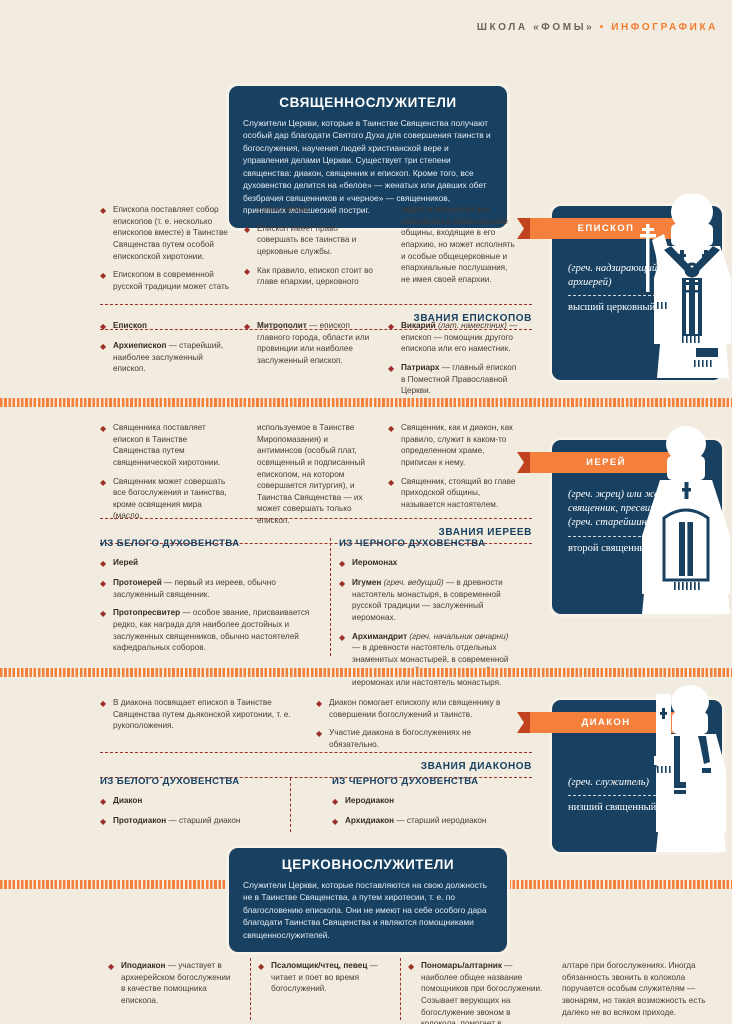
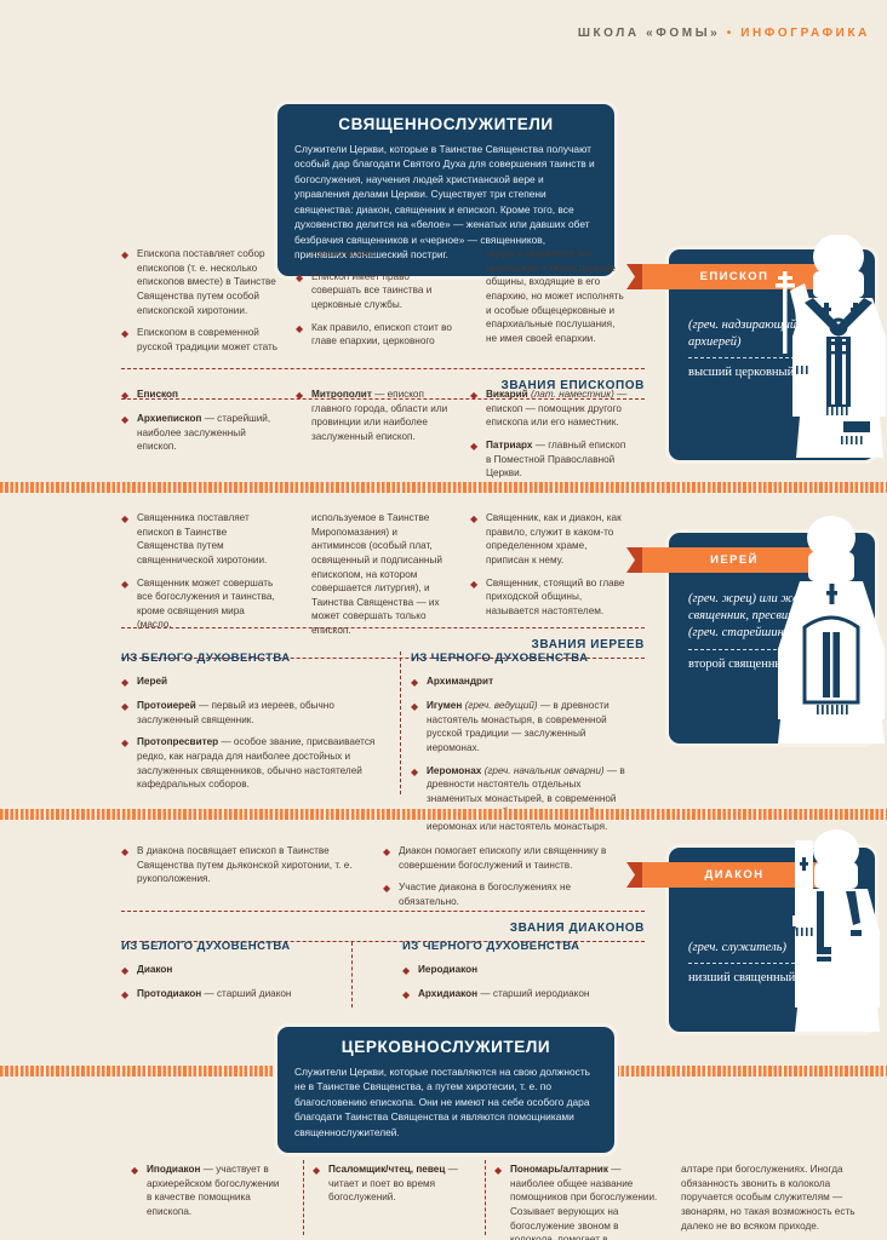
  ШКОЛА «ФОМЫ» • ИНФОГРАФИКА
  СВЯЩЕННОСЛУЖИТЕЛИ
  Служители Церкви, которые в Таинстве Священства получают особый дар благодати Святого Духа для совершения таинств и богослужения, научения людей христианской вере и управления делами Церкви. Существует три степени священства: диакон, священник и епископ. Кроме того, все духовенство делится на «белое» — женатых или давших обет безбрачия священников и «черное» — священников, принявших монашеский постриг.
  Епископа поставляет собор епископов (т. е. несколько епископов вместе) в Таинстве Священства путем особой епископской хиротонии.
  Епископом в современной русской традиции может стать
  только монах.
  Епископ имеет право совершать все таинства и церковные службы.
  Как правило, епископ стоит во главе епархии, церковного
  округа и окормляет все приходские и монастырские общины, входящие в его епархию, но может исполнять и особые общецерковные и епархиальные послушания, не имея своей епархии.
  ЗВАНИЯ ЕПИСКОПОВ
  Епископ
  Архиепископ — старейший, наиболее заслуженный епископ.
  Митрополит — епископ главного города, области или провинции или наиболее заслуженный епископ.
  Викарий (лат. наместник) — епископ — помощник другого епископа или его наместник.
  Патриарх — главный епископ в Поместной Православной Церкви.
  ЕПИСКОП
  (греч. надзирающй архиерей)
  высший церковный
  Священника поставляет епископ в Таинстве Священства путем священнической хиротонии.
  Священник может совершать все богослужения и таинства, кроме освящения мира (масло,
  используемое в Таинстве Миропомазания) и антиминсов (особый плат, освященный и подписанный епископом, на котором совершается литургия), и Таинства Священства — их может совершать только епископ.
  Священник, как и диакон, как правило, служит в каком-то определенном храме, приписан к нему.
  Священник, стоящий во главе приходской общины, называется настоятелем.
  ЗВАНИЯ ИЕРЕЕВ
  ИЗ БЕЛОГО ДУХОВЕНСТВА
  Иерей
  Протоиерей — первый из иереев, обычно заслуженный священник.
  Протопресвитер — особое звание, присваивается редко, как награда для наиболее достойных и заслуженных священников, обычно настоятелей кафедральных соборов.
  ИЗ ЧЕРНОГО ДУХОВЕНСТВА
- Иеромонах
+ Архимандрит
  Игумен (греч. ведущий) — в древности настоятель монастыря, в современной русской традиции — заслуженный иеромонах.
- Архимандрит (греч. начальник овчарни) — в древности настоятель отдельных знаменитых монастырей, в современной иеромонах или настоятель монастыря.
+ Иеромонах (греч. начальник овчарни) — в древности настоятель отдельных знаменитых монастырей, в современной иеромонах или настоятель монастыря.
  ИЕРЕЙ
  (греч. жрец) или ж священник, пресви (греч. старейшин
  второй священн
  В диакона посвящает епископ в Таинстве Священства путем дьяконской хиротонии, т. е. рукоположения.
  Диакон помогает епископу или священнику в совершении богослужений и таинств.
  Участие диакона в богослужениях не обязательно.
  ЗВАНИЯ ДИАКОНОВ
  ИЗ БЕЛОГО ДУХОВЕНСТВА
  Диакон
  Протодиакон — старший диакон
  ИЗ ЧЕРНОГО ДУХОВЕНСТВА
  Иеродиакон
  Архидиакон — старший иеродиакон
  ДИАКОН
  (греч. служитель)
  низший священный
  ЦЕРКОВНОСЛУЖИТЕЛИ
  Служители Церкви, которые поставляются на свою должность не в Таинстве Священства, а путем хиротесии, т. е. по благословению епископа. Они не имеют на себе особого дара благодати Таинства Священства и являются помощниками священнослужителей.
  Иподиакон — участвует в архиерейском богослужении в качестве помощника епископа.
  Псаломщик/чтец, певец — читает и поет во время богослужений.
  Пономарь/алтарник — наиболее общее название помощников при богослужении. Созывает верующих на богослужение звоном в
  алтаре при богослужениях. Иногда обязанность звонить в колокола поручается особым служителям — звонарям, но такая возможность есть далеко не во всяком приходе.
